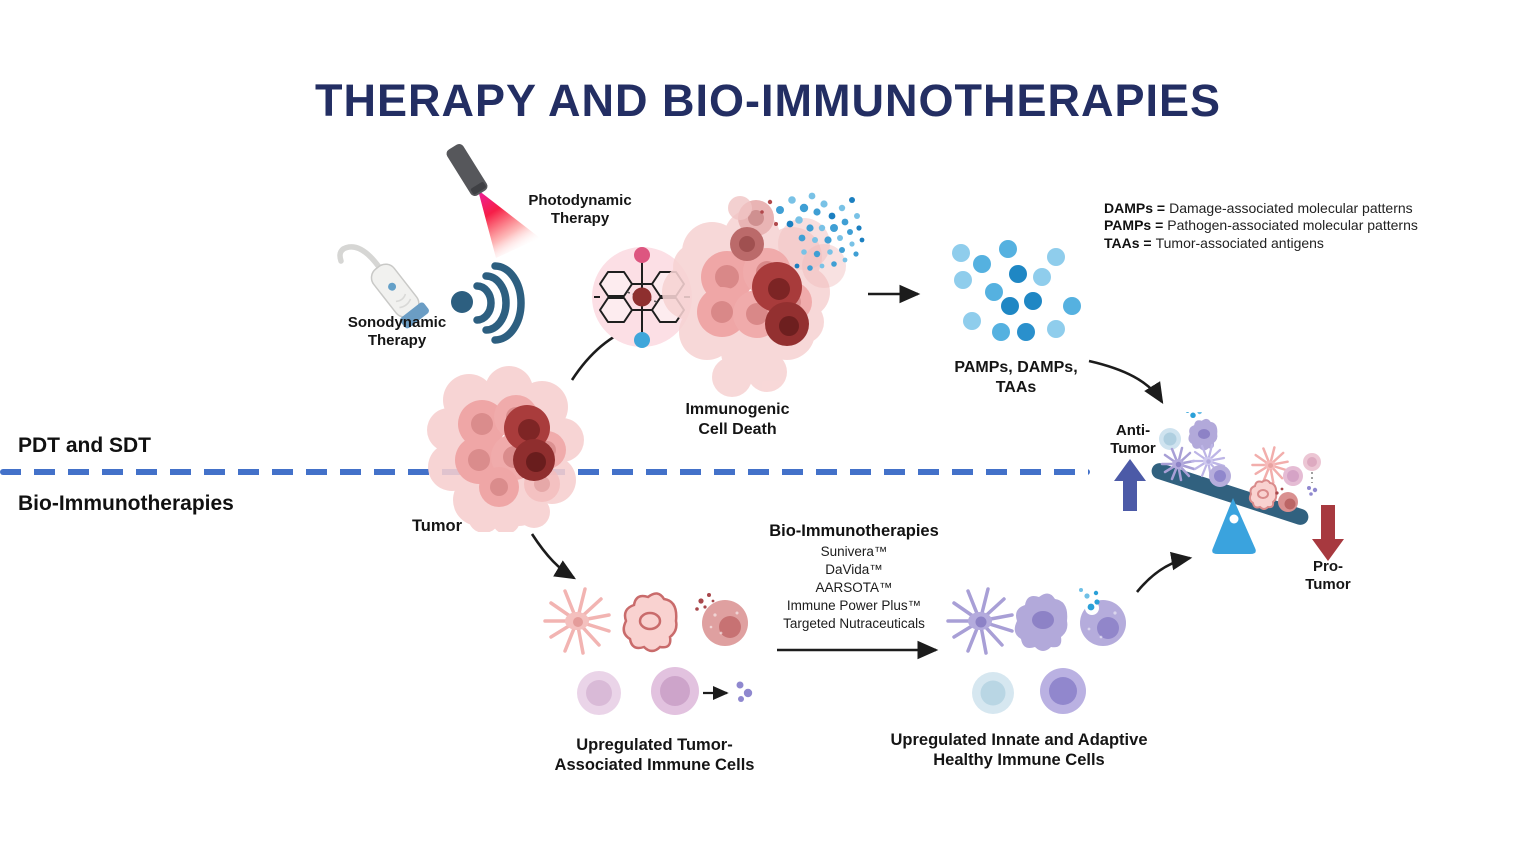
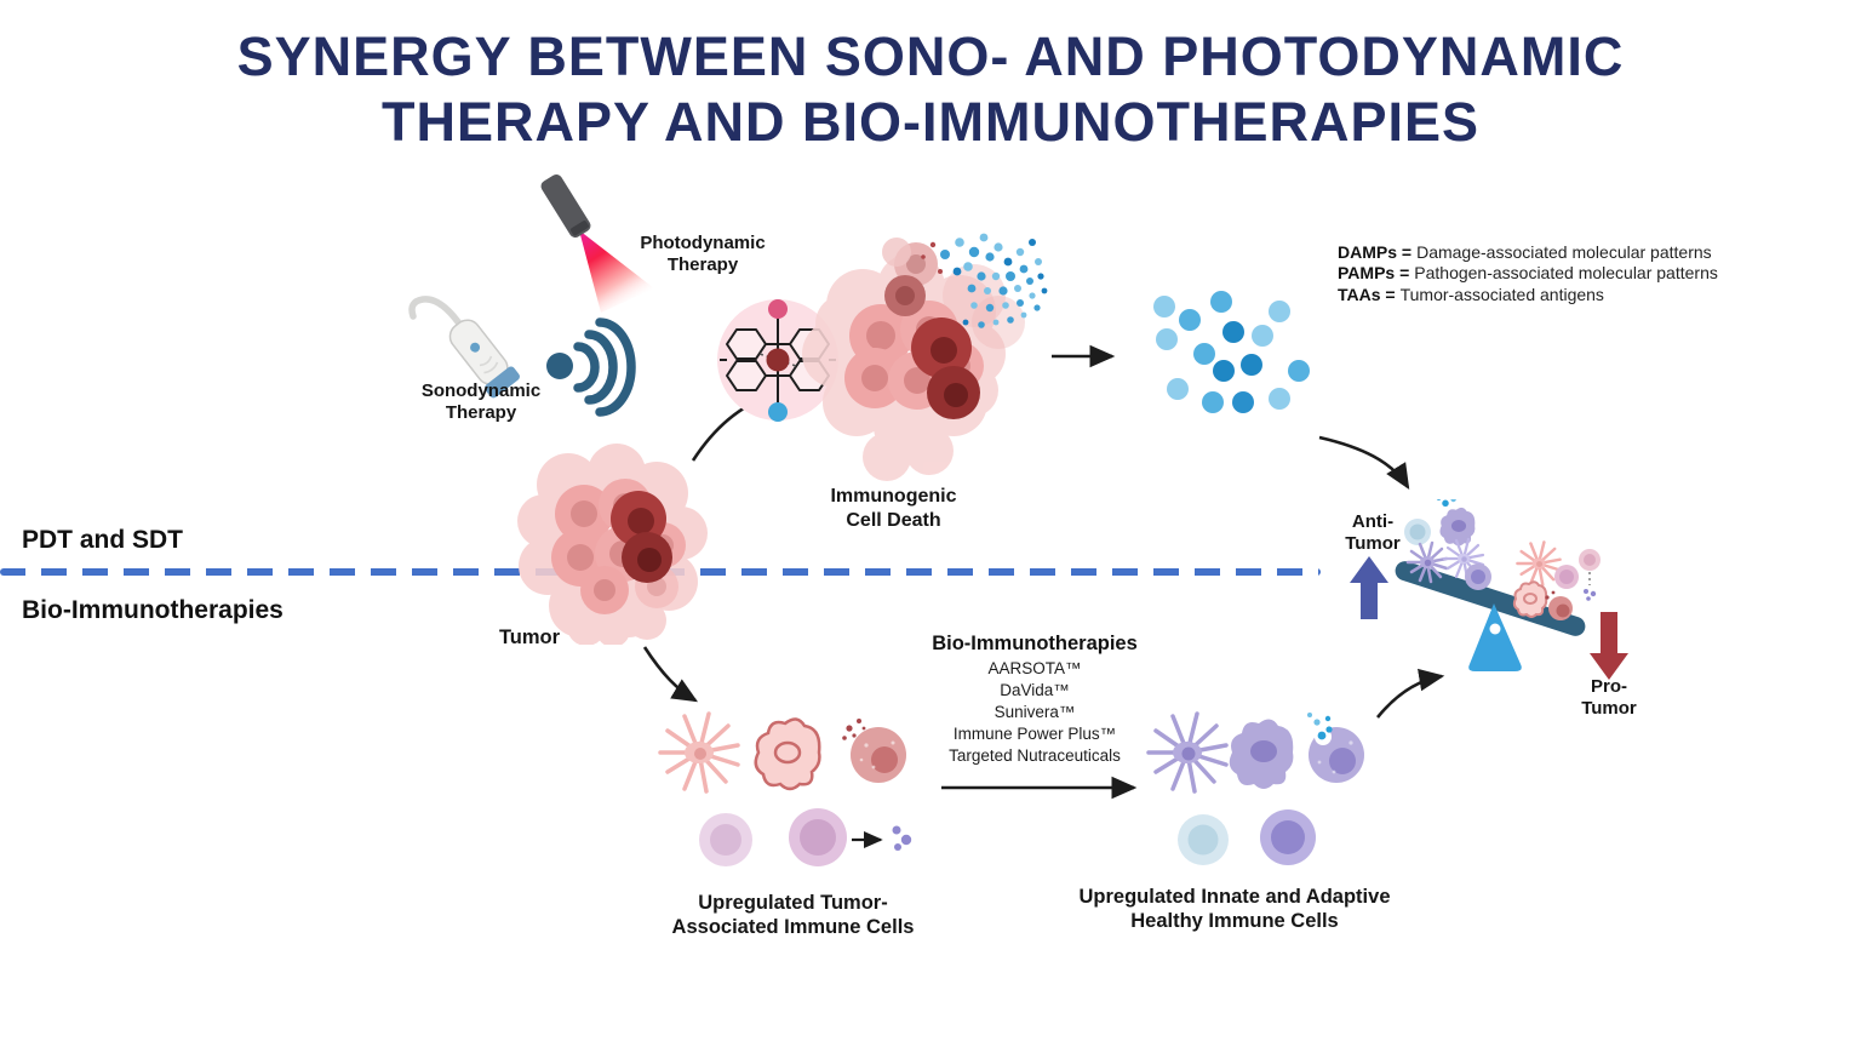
+ SYNERGY BETWEEN SONO- AND PHOTODYNAMIC
  THERAPY AND BIO-IMMUNOTHERAPIES
  DAMPs = Damage-associated molecular patterns
  PAMPs = Pathogen-associated molecular patterns
  TAAs = Tumor-associated antigens
  PDT and SDT
  Bio-Immunotherapies
  Photodynamic Therapy
  Sonodynamic Therapy
  Tumor
  Immunogenic Cell Death
- PAMPs, DAMPs, TAAs
  Bio-Immunotherapies
- Sunivera™
+ AARSOTA™
  DaVida™
- AARSOTA™
+ Sunivera™
  Immune Power Plus™
  Targeted Nutraceuticals
  Upregulated Tumor-Associated Immune Cells
  Upregulated Innate and Adaptive Healthy Immune Cells
  Anti-Tumor
  Pro-Tumor
